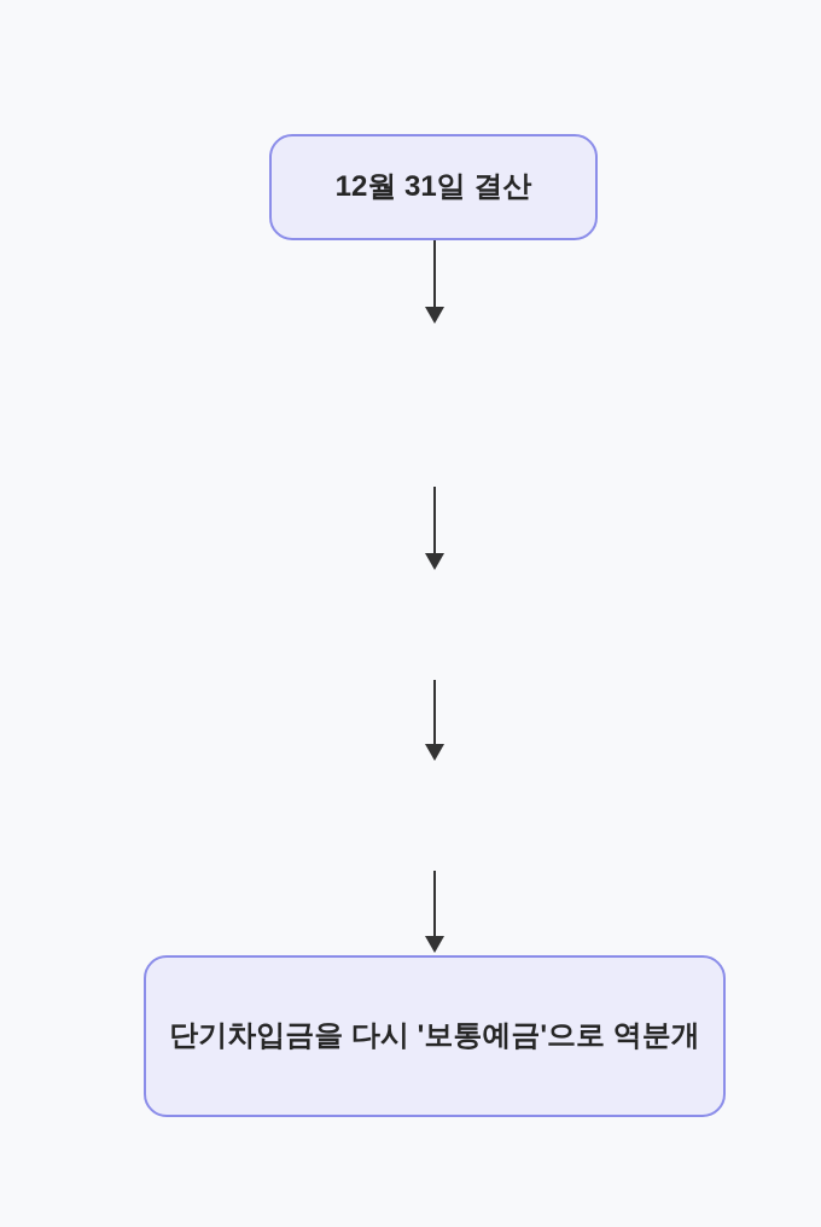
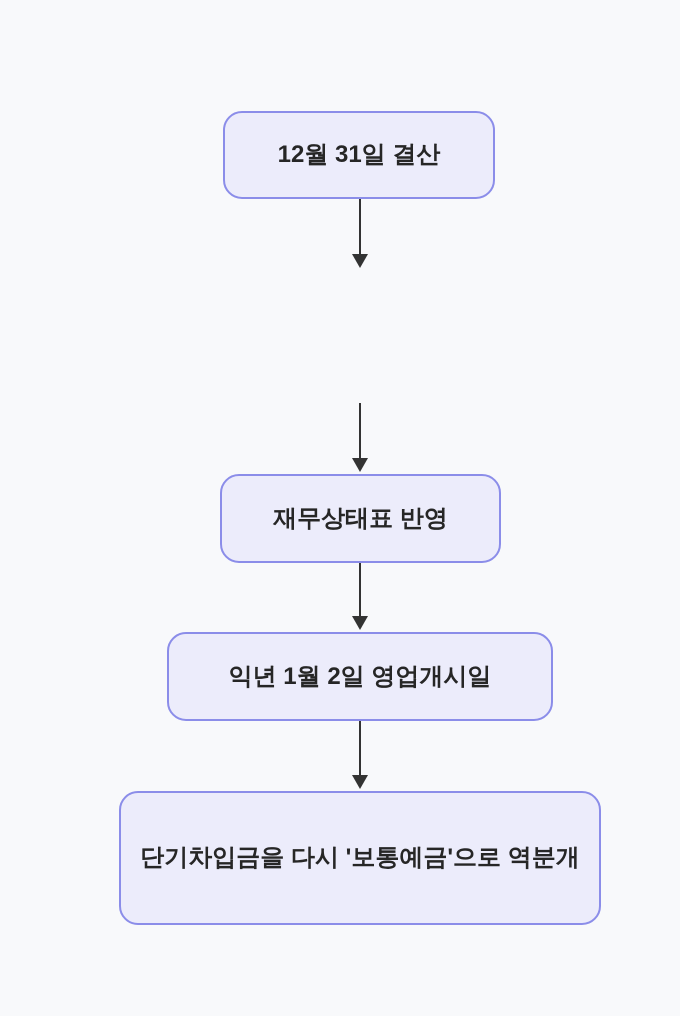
  12월 31일 결산
+ 재무상태표 반영
+ 익년 1월 2일 영업개시일
  단기차입금을 다시 '보통예금'으로 역분개
